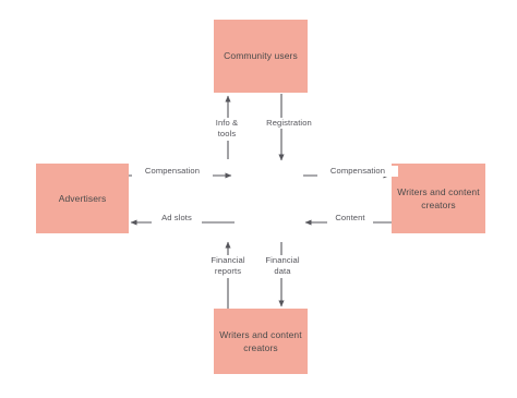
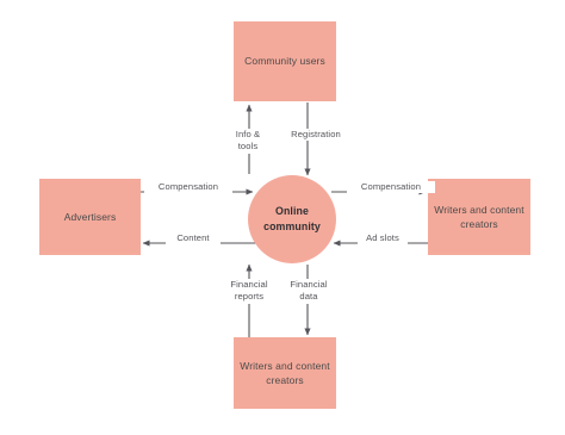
  Community users
  Advertisers
  Writers and content creators
  Writers and content creators
+ Online community
  Info &
  tools
  Registration
  Compensation
- Ad slots
+ Content
  Compensation
- Content
+ Ad slots
  Financial
  reports
  Financial
  data
